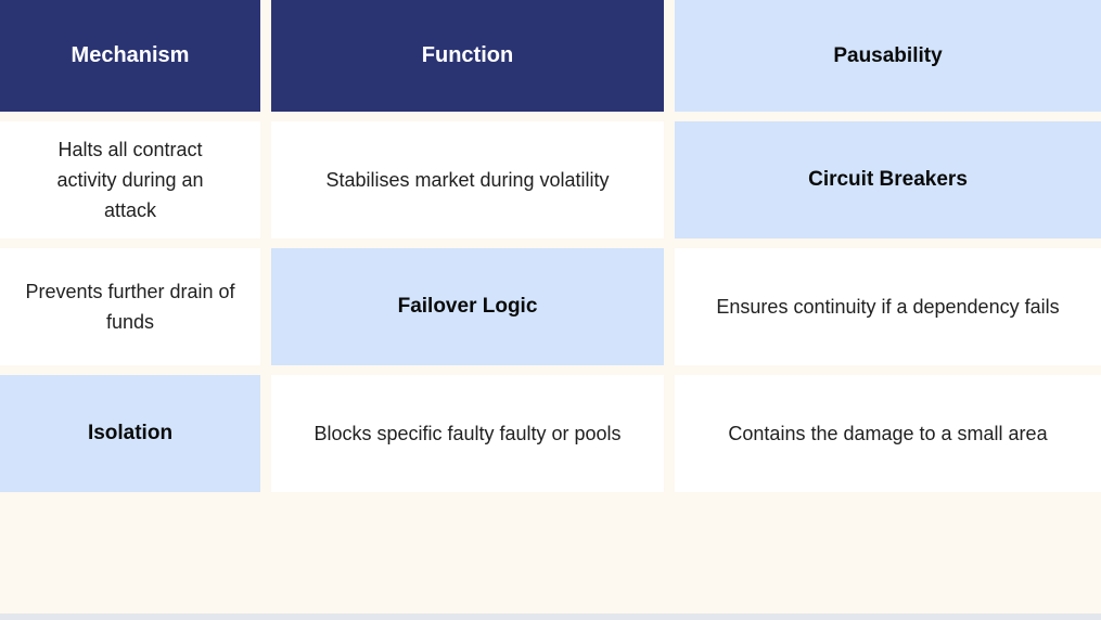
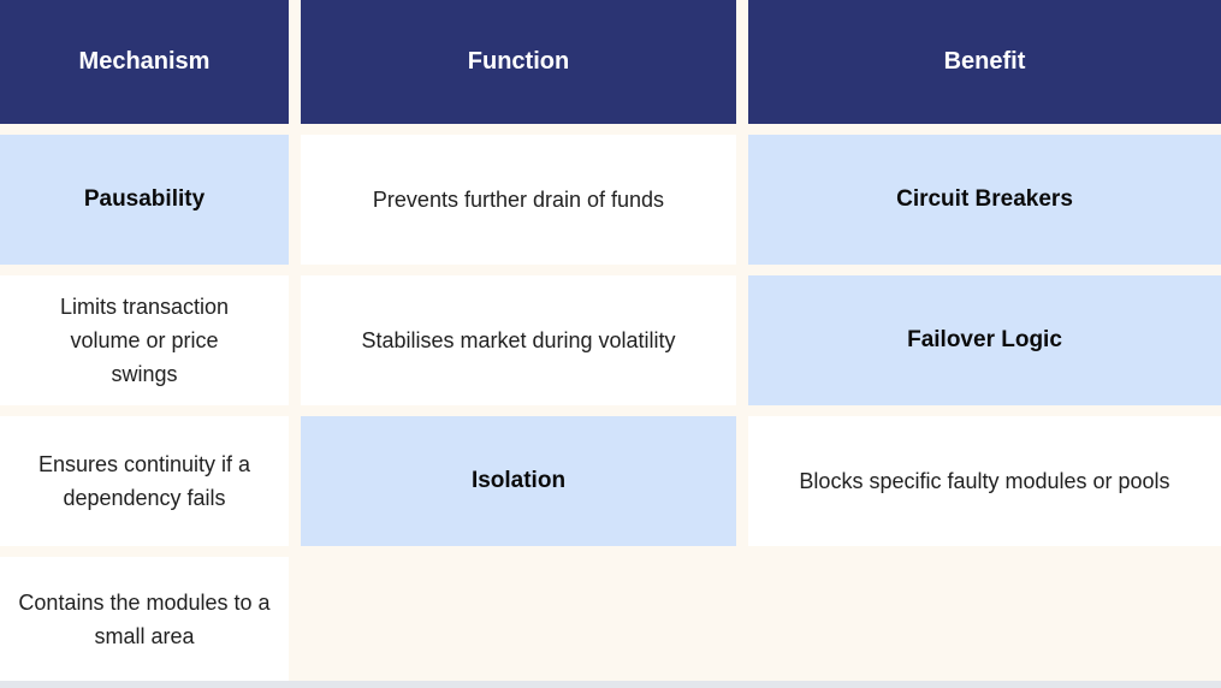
  Mechanism
  Function
+ Benefit
  Pausability
- Halts all contract activity during an attack
- Stabilises market during volatility
+ Prevents further drain of funds
  Circuit Breakers
+ Limits transaction volume or price swings
- Prevents further drain of funds
+ Stabilises market during volatility
  Failover Logic
  Ensures continuity if a dependency fails
  Isolation
- Blocks specific faulty faulty or pools
+ Blocks specific faulty modules or pools
- Contains the damage to a small area
+ Contains the modules to a small area
